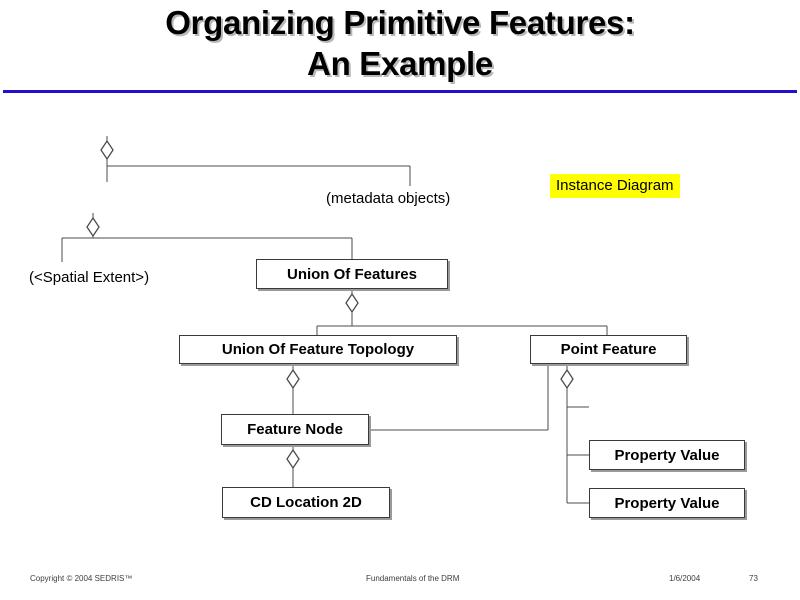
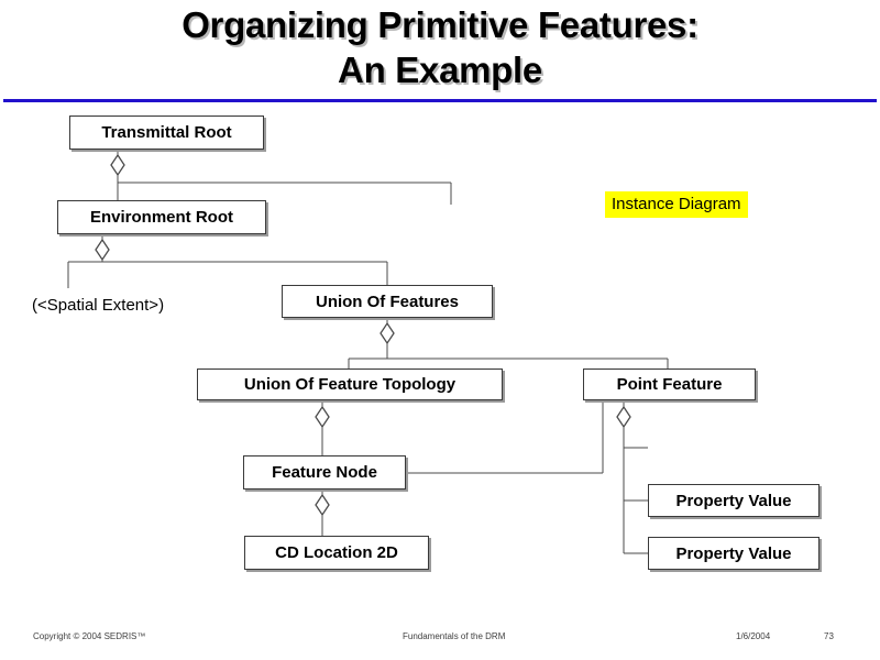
  Organizing Primitive Features:
  An Example
+ Transmittal Root
+ Environment Root
  Union Of Features
  Union Of Feature Topology
  Point Feature
  Feature Node
  CD Location 2D
  Property Value
  Property Value
- (metadata objects)
  (<Spatial Extent>)
  Instance Diagram
  Copyright © 2004 SEDRIS™
  Fundamentals of the DRM
  1/6/2004
  73
